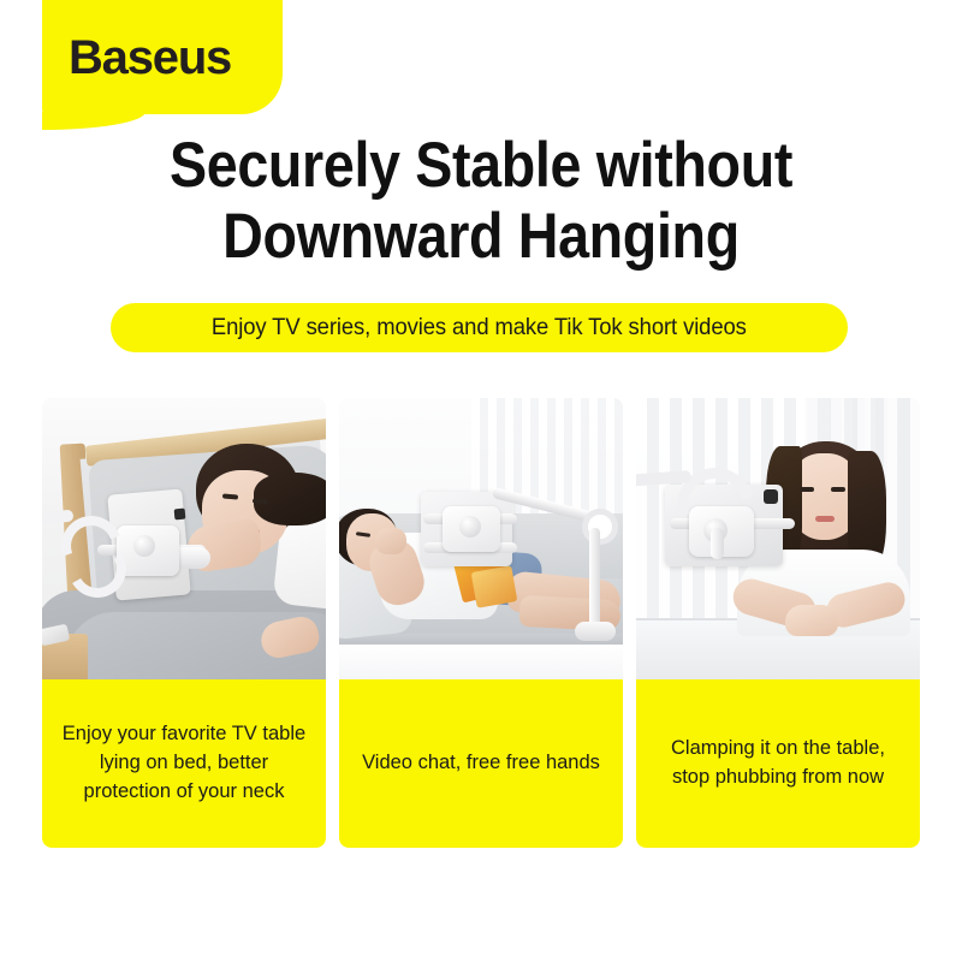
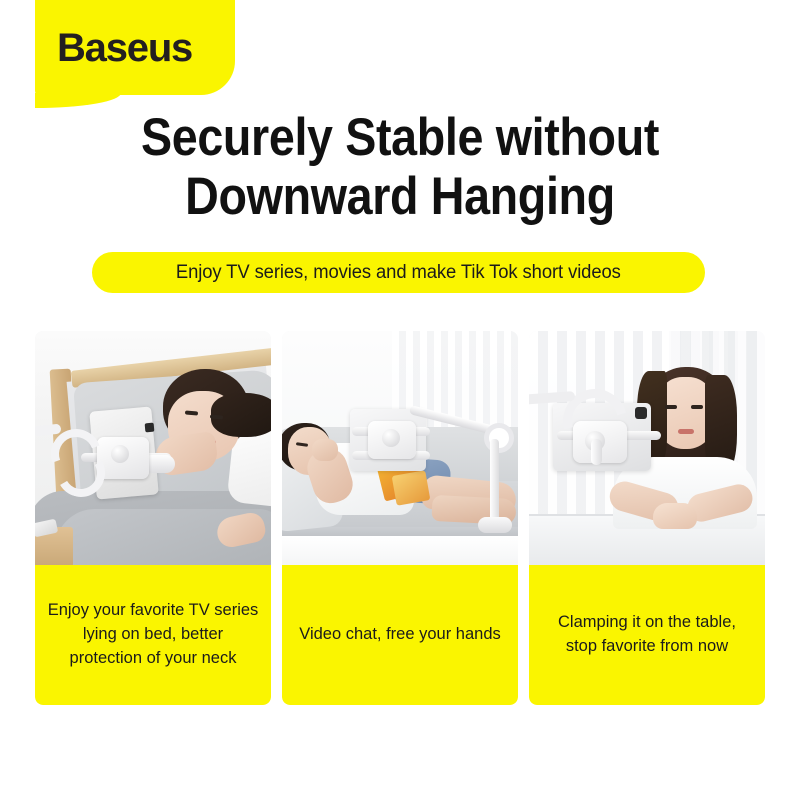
  Baseus
  Securely Stable without
  Downward Hanging
  Enjoy TV series, movies and make Tik Tok short videos
- Enjoy your favorite TV table lying on bed, better protection of your neck
+ Enjoy your favorite TV series lying on bed, better protection of your neck
- Video chat, free free hands
+ Video chat, free your hands
- Clamping it on the table, stop phubbing from now
+ Clamping it on the table, stop favorite from now
